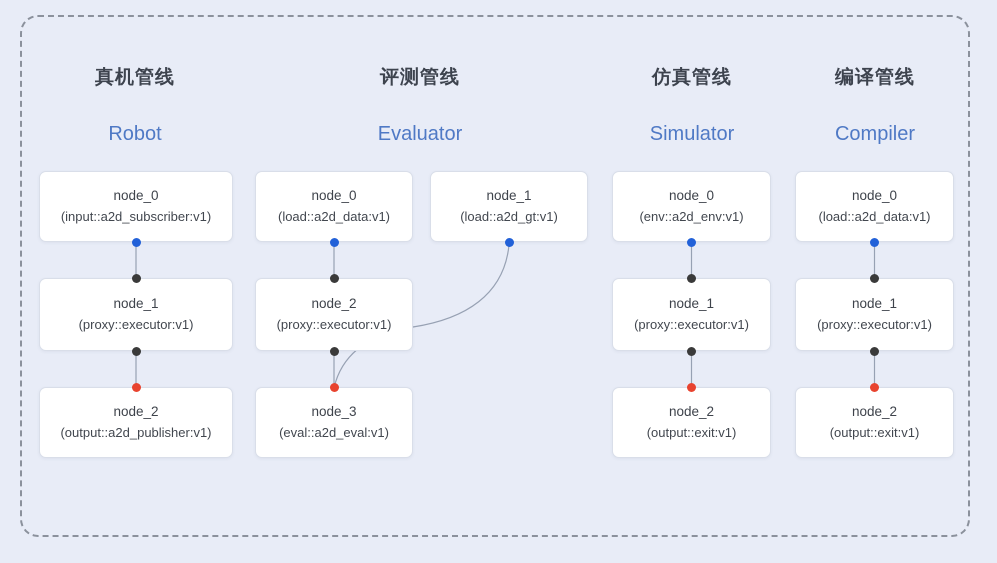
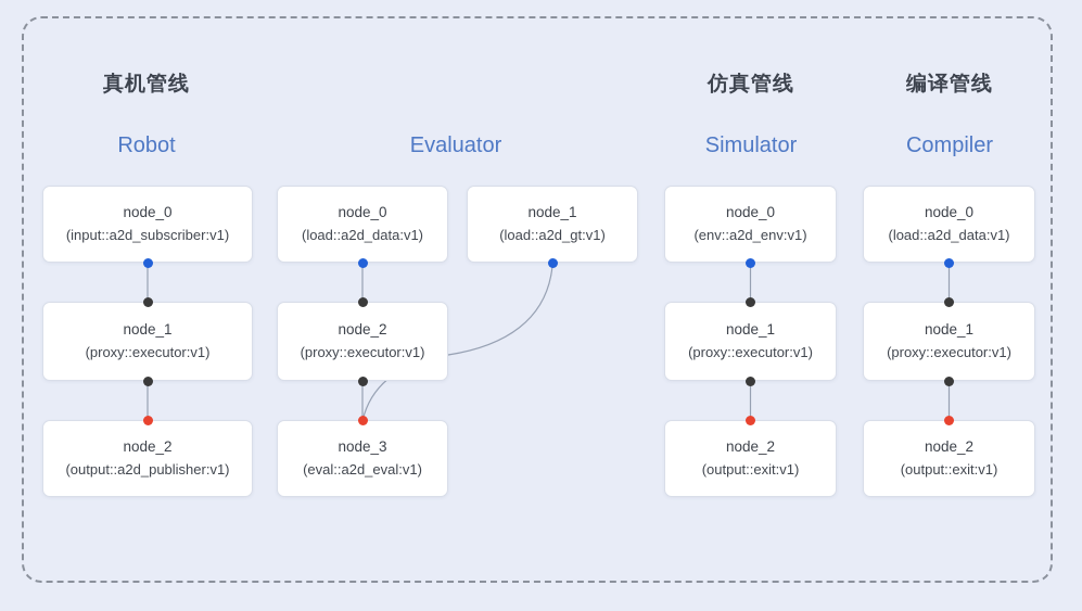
  真机管线
- 评测管线
  仿真管线
  编译管线
  Robot
  Evaluator
  Simulator
  Compiler
  node_0
  (input::a2d_subscriber:v1)
  node_1
  (proxy::executor:v1)
  node_2
  (output::a2d_publisher:v1)
  node_0
  (load::a2d_data:v1)
  node_1
  (load::a2d_gt:v1)
  node_2
  (proxy::executor:v1)
  node_3
  (eval::a2d_eval:v1)
  node_0
  (env::a2d_env:v1)
  node_1
  (proxy::executor:v1)
  node_2
  (output::exit:v1)
  node_0
  (load::a2d_data:v1)
  node_1
  (proxy::executor:v1)
  node_2
  (output::exit:v1)
